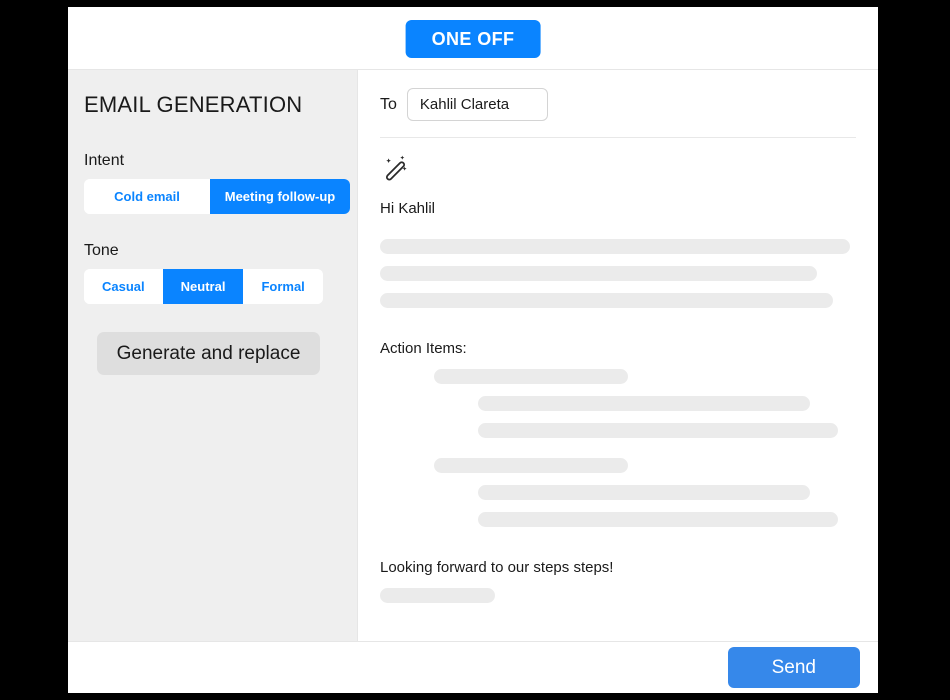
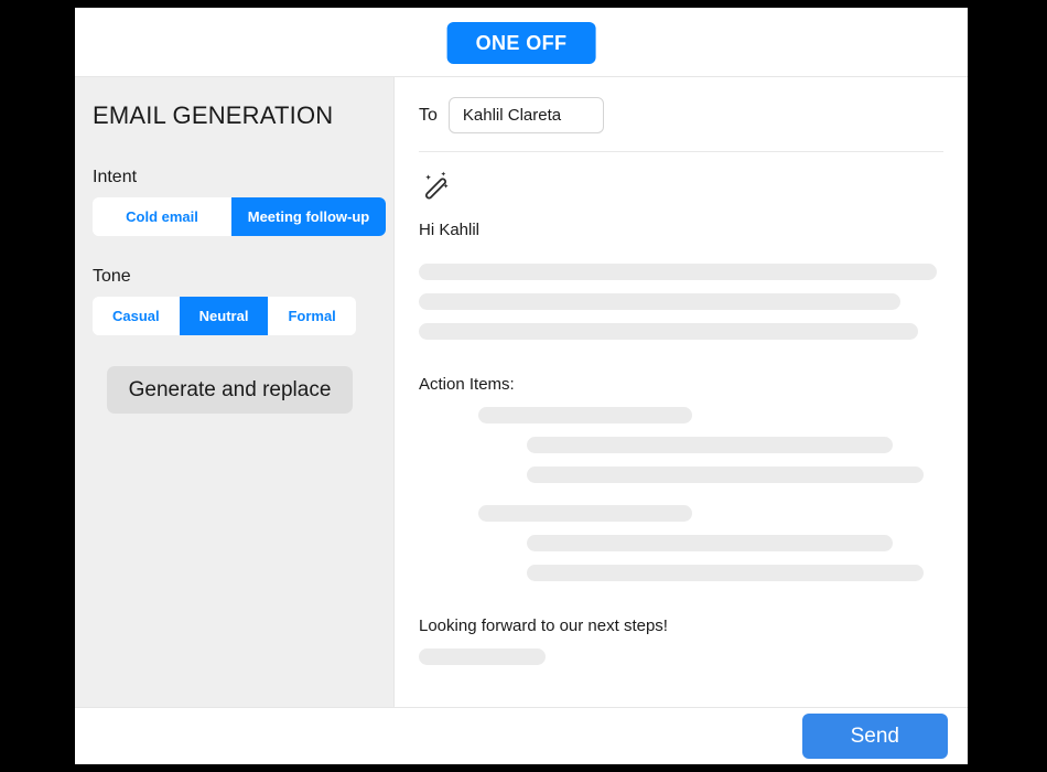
  ONE OFF
  EMAIL GENERATION
  Intent
  Cold email
  Meeting follow-up
  Tone
  Casual
  Neutral
  Formal
  Generate and replace
  To
  Kahlil Clareta
  Hi Kahlil
  Action Items:
- Looking forward to our steps steps!
+ Looking forward to our next steps!
  Send
